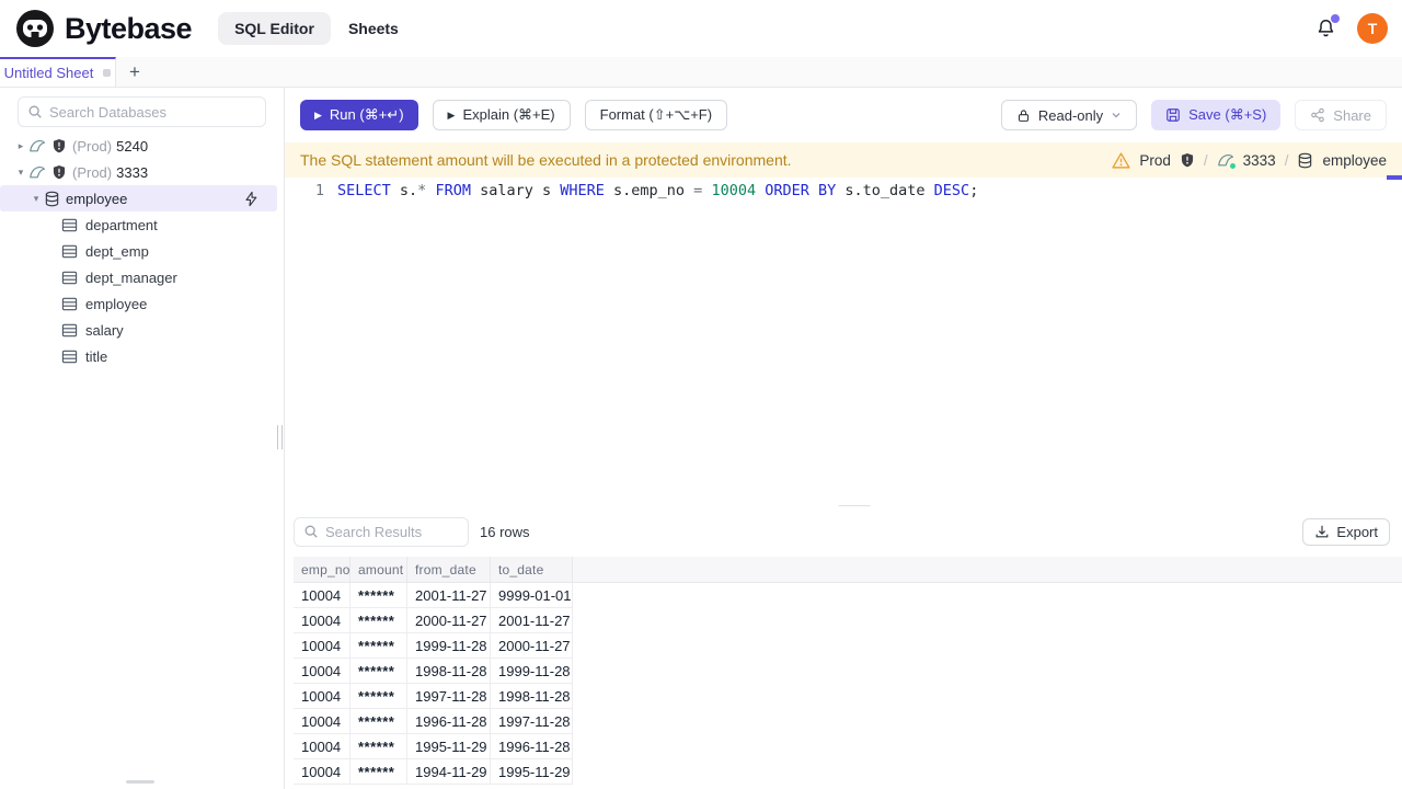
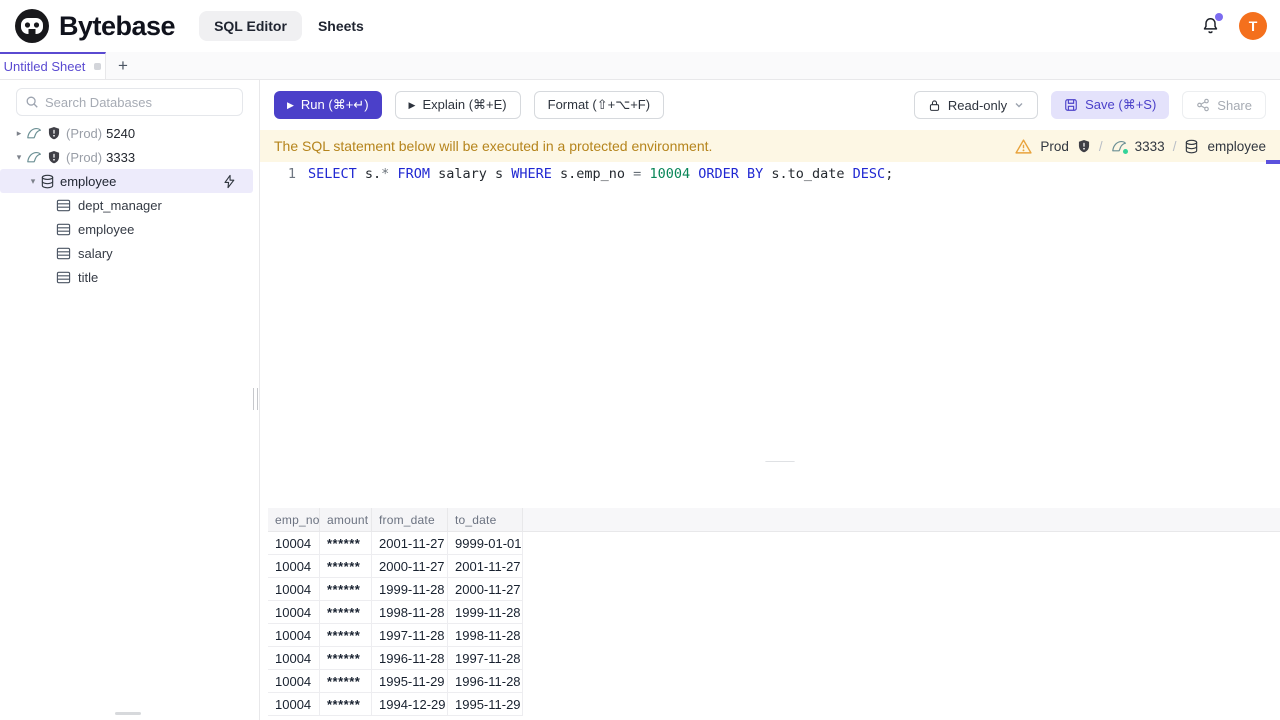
  Bytebase
  SQL Editor
  Sheets
  T
  Untitled Sheet
  +
  Search Databases
  ▸
  (Prod)
  5240
  ▾
  (Prod)
  3333
  ▾
  employee
- department
- dept_emp
  dept_manager
  employee
  salary
  title
  ▶
  Run (⌘+↵)
  ▶
  Explain (⌘+E)
  Format (⇧+⌥+F)
  Read-only
  Save (⌘+S)
  Share
- The SQL statement amount will be executed in a protected environment.
+ The SQL statement below will be executed in a protected environment.
  Prod
  /
  3333
  /
  employee
  1
  SELECT s.* FROM salary s WHERE s.emp_no = 10004 ORDER BY s.to_date DESC;
- Search Results
- 16 rows
- Export
  emp_no
  amount
  from_date
  to_date
  10004
  ******
  2001-11-27
  9999-01-01
  10004
  ******
  2000-11-27
  2001-11-27
  10004
  ******
  1999-11-28
  2000-11-27
  10004
  ******
  1998-11-28
  1999-11-28
  10004
  ******
  1997-11-28
  1998-11-28
  10004
  ******
  1996-11-28
  1997-11-28
  10004
  ******
  1995-11-29
  1996-11-28
  10004
  ******
- 1994-11-29
+ 1994-12-29
  1995-11-29
